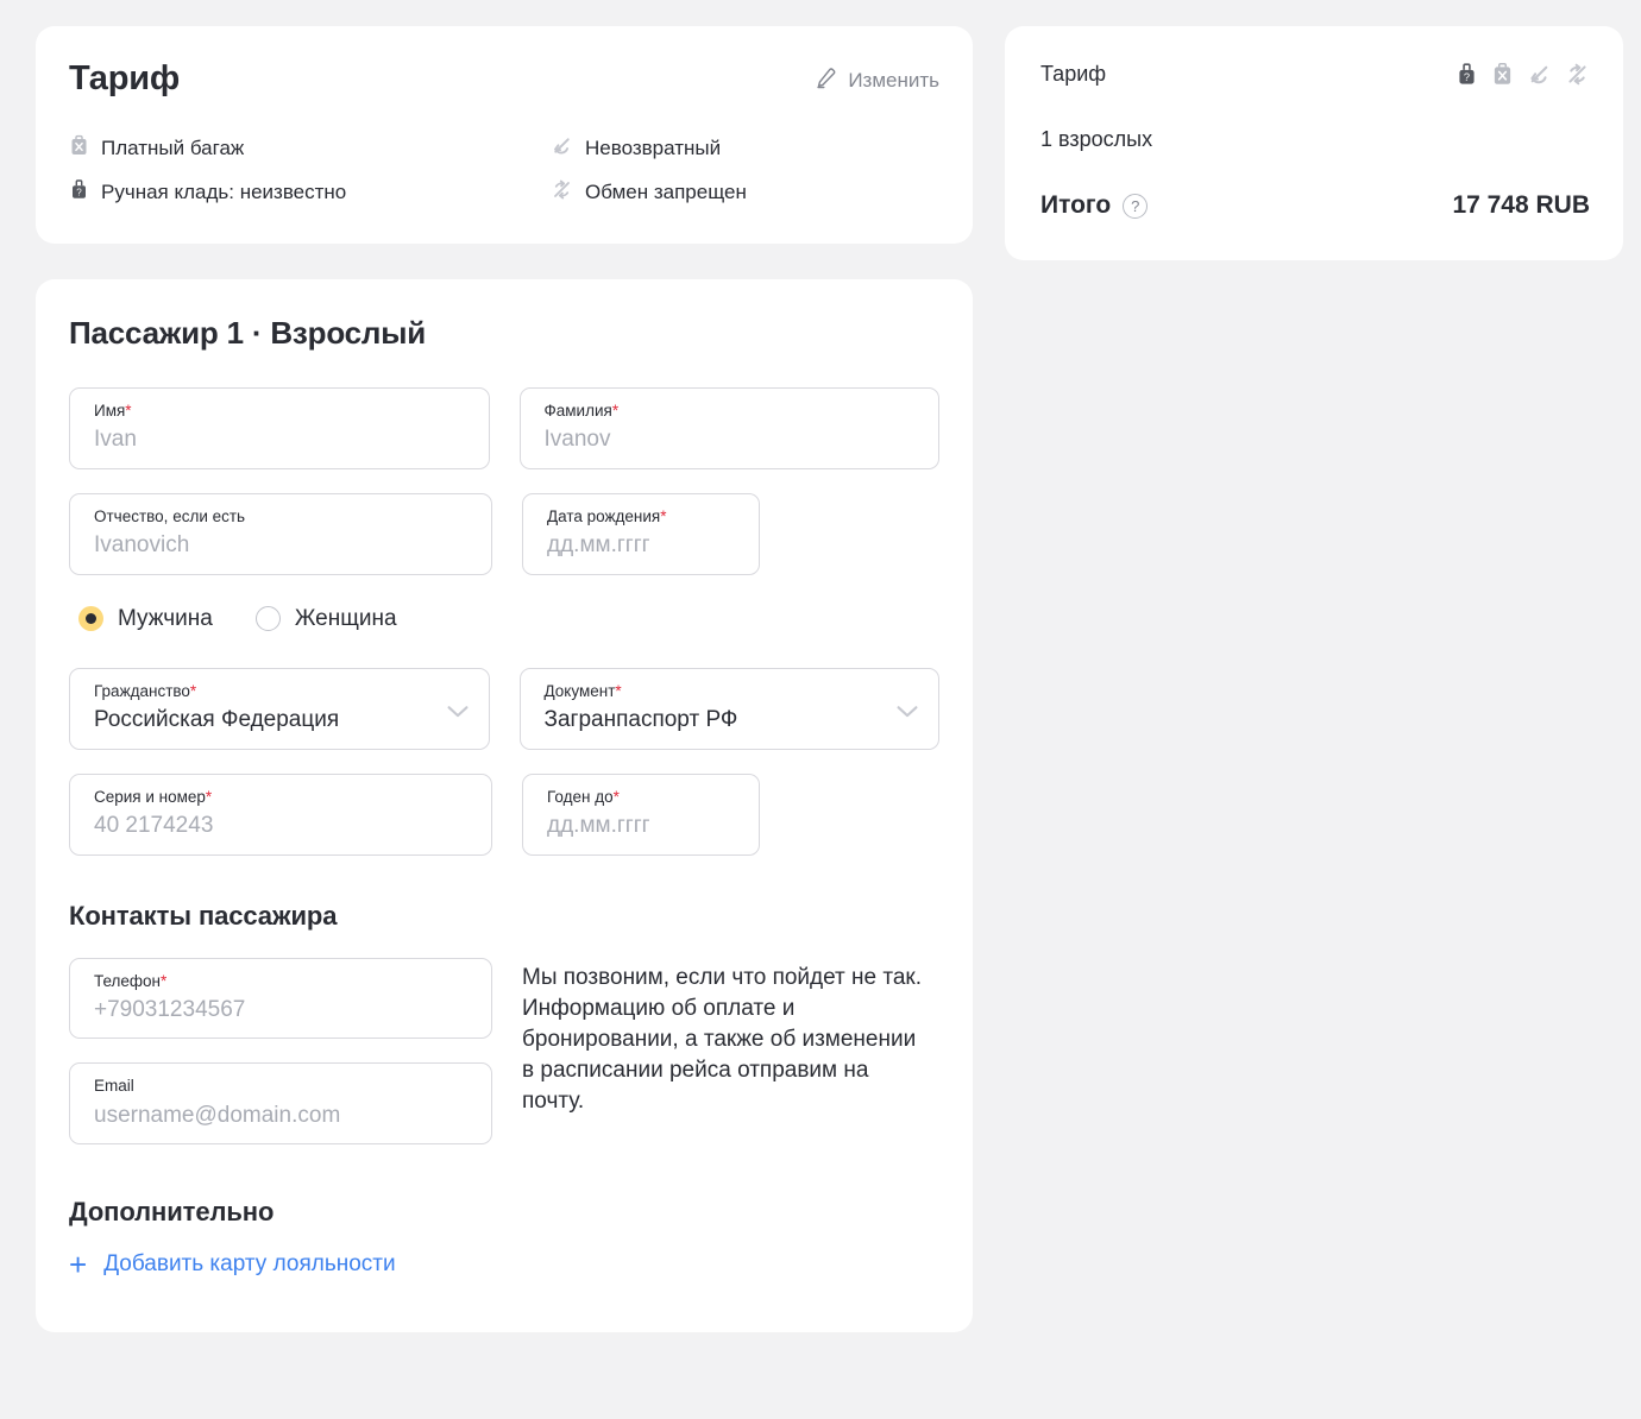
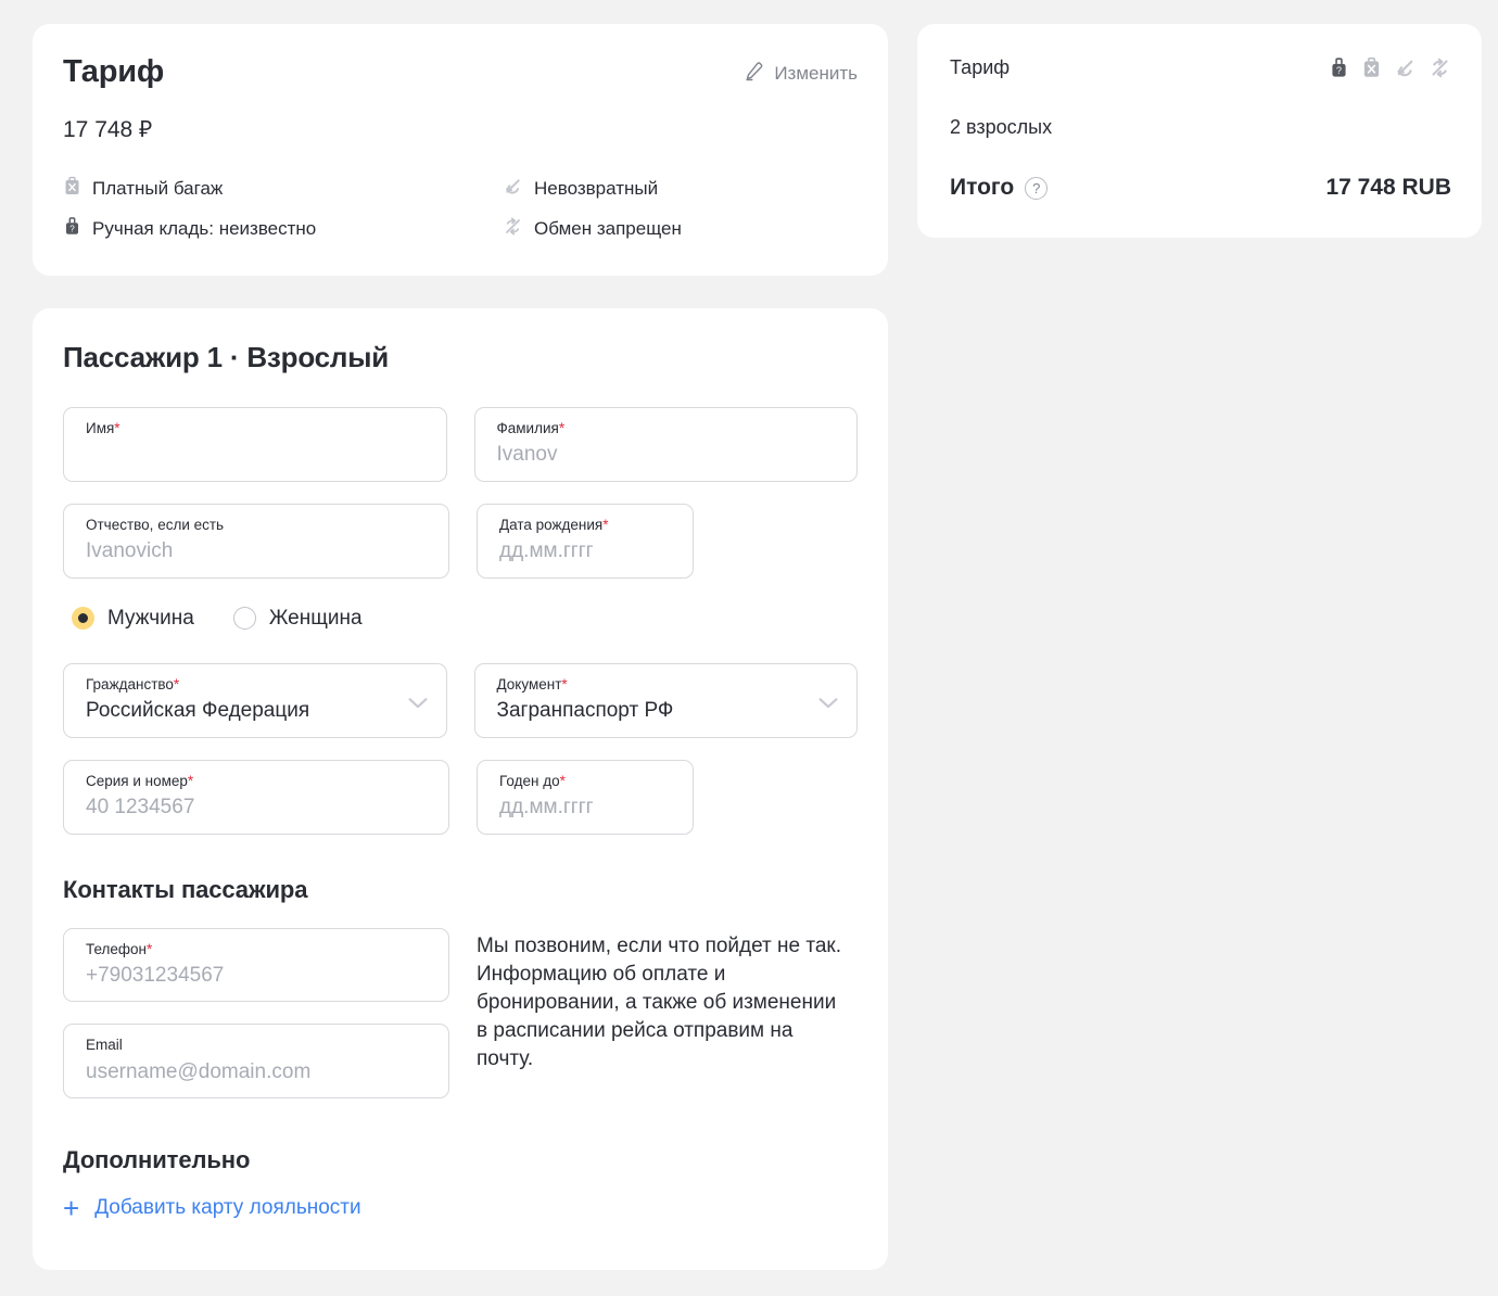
  Тариф
  Изменить
+ 17 748 ₽
  Платный багаж
  Невозвратный
  ?
  Ручная кладь: неизвестно
  Обмен запрещен
  Пассажир 1 · Взрослый
  Имя*
- Ivan
  Фамилия*
  Ivanov
  Отчество, если есть
  Ivanovich
  Дата рождения*
  дд.мм.гггг
  Мужчина
  Женщина
  Гражданство*
  Российская Федерация
  Документ*
  Загранпаспорт РФ
  Серия и номер*
- 40 2174243
+ 40 1234567
  Годен до*
  дд.мм.гггг
  Контакты пассажира
  Телефон*
  +79031234567
  Email
  username@domain.com
  Мы позвоним, если что пойдет не так. Информацию об оплате и бронировании, а также об изменении в расписании рейса отправим на почту.
  Дополнительно
  +
  Добавить карту лояльности
  Тариф
  ?
- 1 взрослых
+ 2 взрослых
  Итого
  ?
  17 748 RUB
